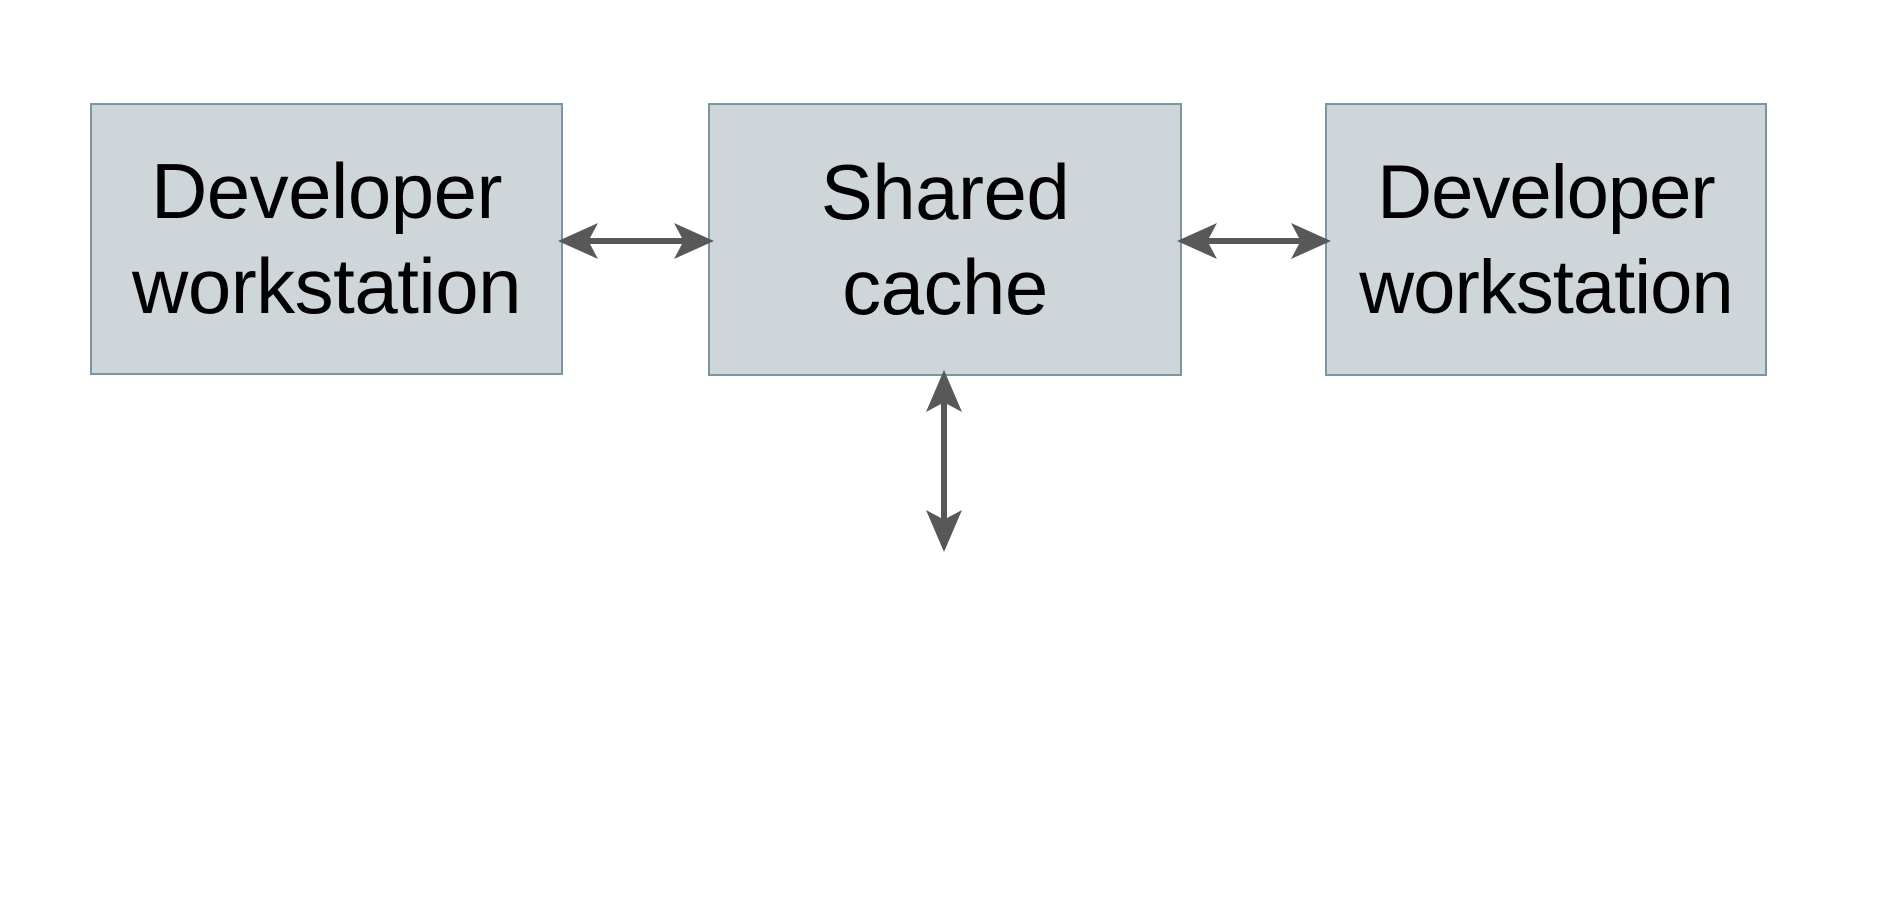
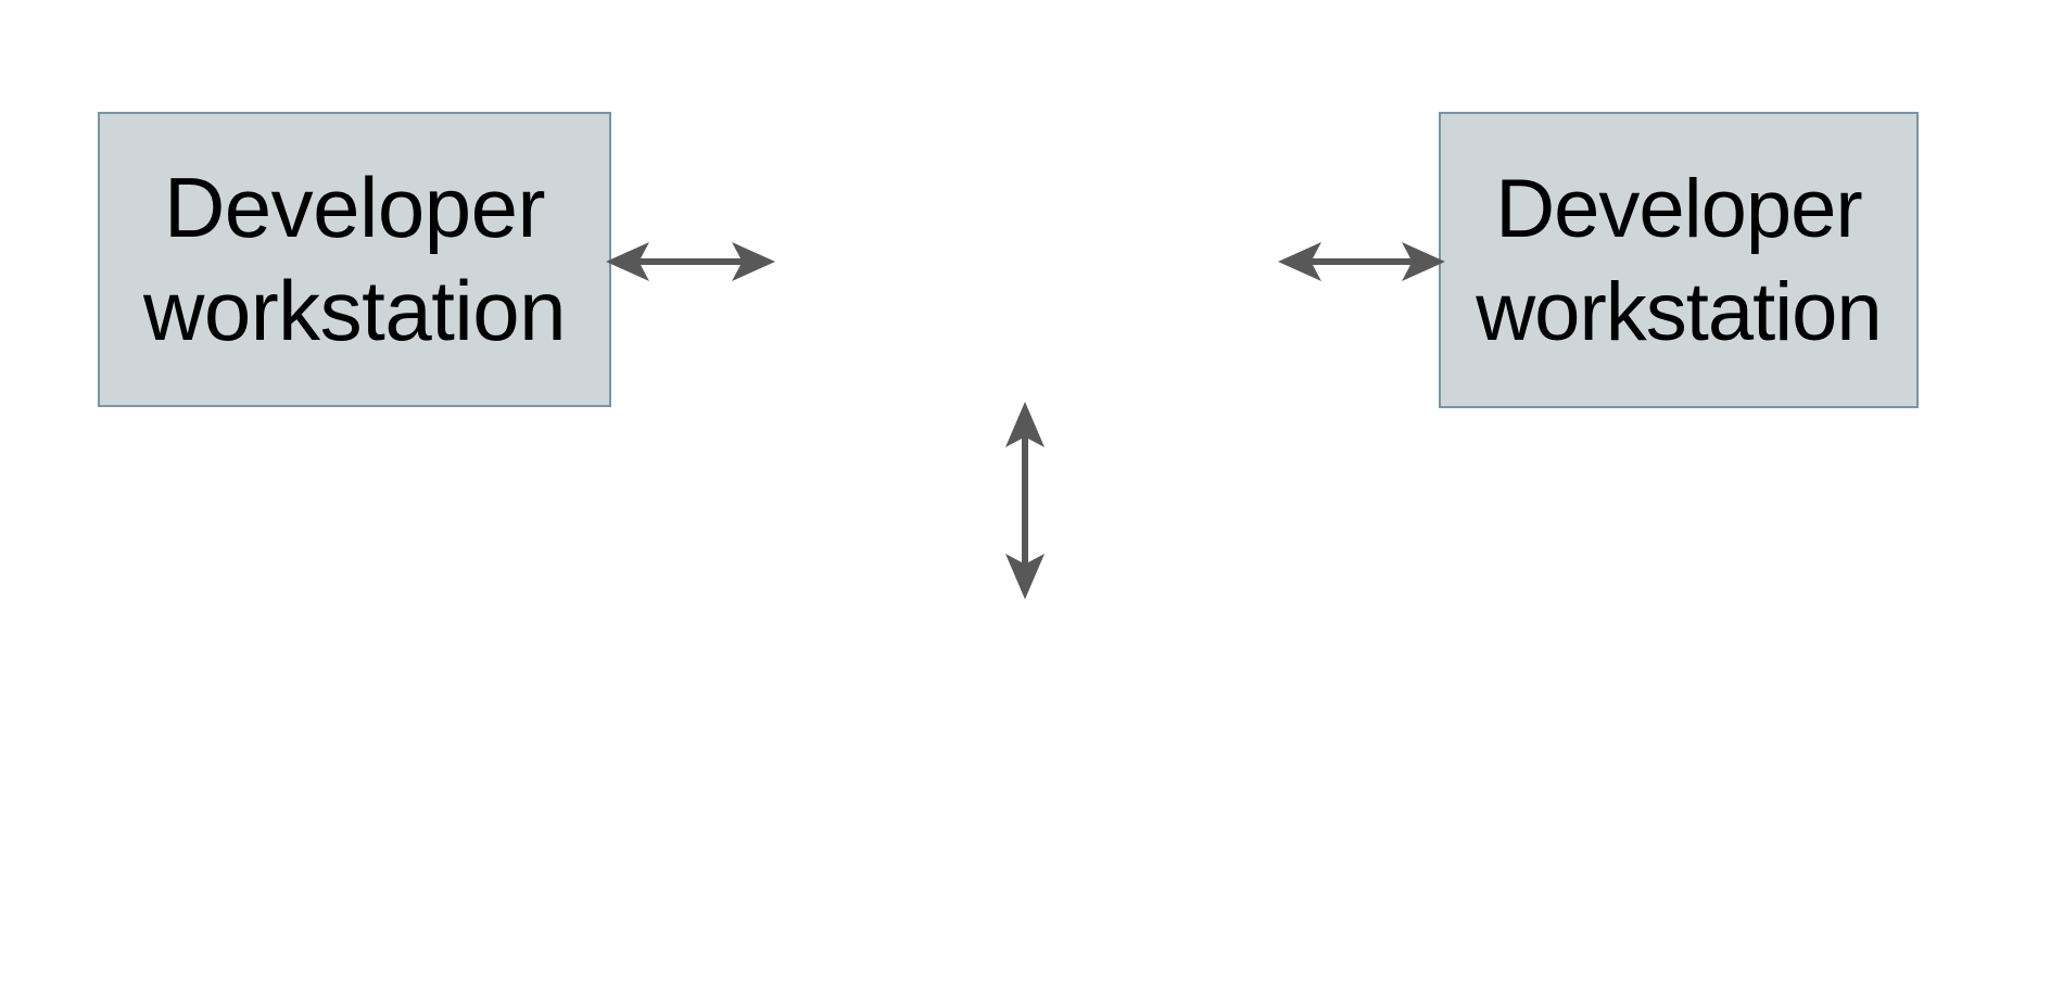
  Developer
  workstation
- Shared
- cache
  Developer
  workstation
